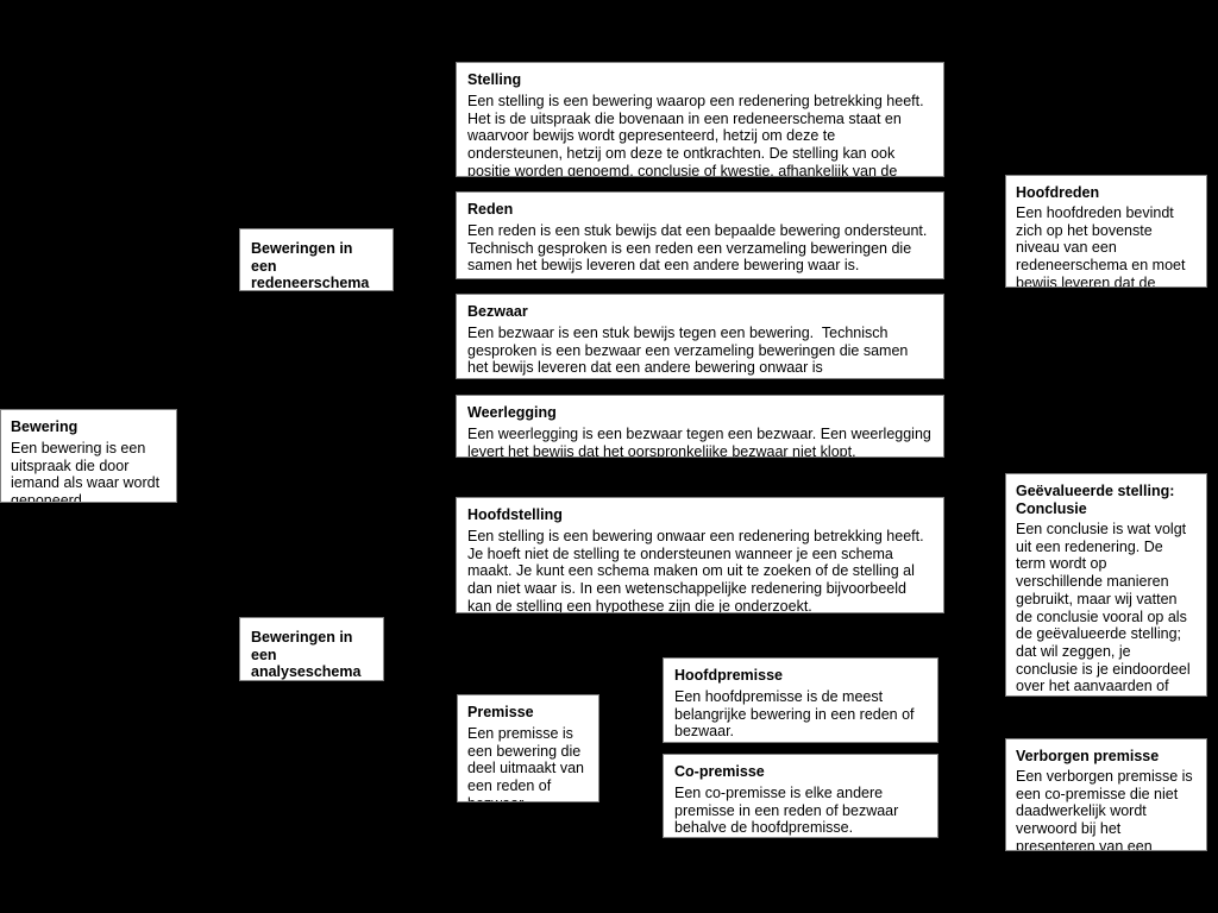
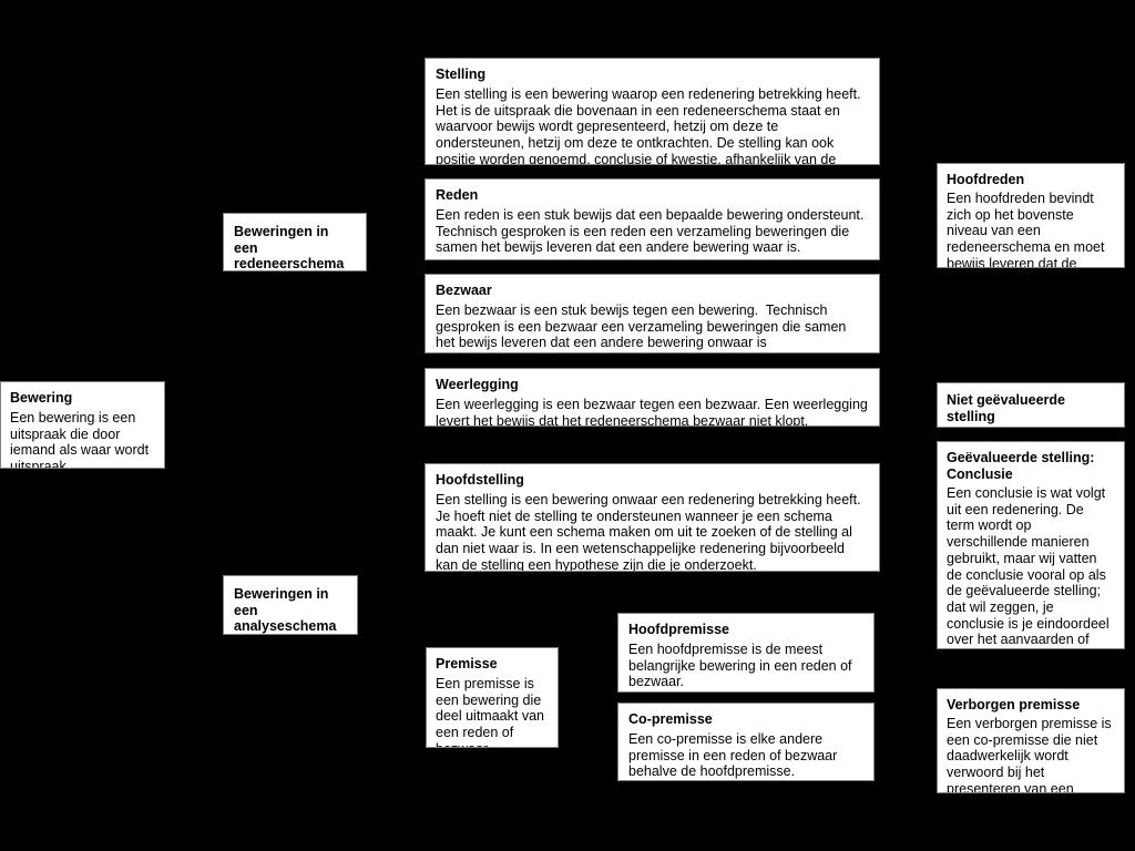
  Bewering
- Een bewering is een uitspraak die door iemand als waar wordt geponeerd.
+ Een bewering is een uitspraak die door iemand als waar wordt uitspraak.
  Beweringen in een redeneerschema
  Beweringen in een analyseschema
  Stelling
  Een stelling is een bewering waarop een redenering betrekking heeft. Het is de uitspraak die bovenaan in een redeneerschema staat en waarvoor bewijs wordt gepresenteerd, hetzij om deze te ondersteunen, hetzij om deze te ontkrachten. De stelling kan ook positie worden genoemd, conclusie of kwestie, afhankelijk van de
  Reden
  Een reden is een stuk bewijs dat een bepaalde bewering ondersteunt. Technisch gesproken is een reden een verzameling beweringen die samen het bewijs leveren dat een andere bewering waar is.
  Bezwaar
  Een bezwaar is een stuk bewijs tegen een bewering. Technisch gesproken is een bezwaar een verzameling beweringen die samen het bewijs leveren dat een andere bewering onwaar is
  Weerlegging
- Een weerlegging is een bezwaar tegen een bezwaar. Een weerlegging levert het bewijs dat het oorspronkelijke bezwaar niet klopt.
+ Een weerlegging is een bezwaar tegen een bezwaar. Een weerlegging levert het bewijs dat het redeneerschema bezwaar niet klopt.
  Hoofdstelling
  Een stelling is een bewering onwaar een redenering betrekking heeft. Je hoeft niet de stelling te ondersteunen wanneer je een schema maakt. Je kunt een schema maken om uit te zoeken of de stelling al dan niet waar is. In een wetenschappelijke redenering bijvoorbeeld kan de stelling een hypothese zijn die je onderzoekt.
  Premisse
  Een premisse is een bewering die deel uitmaakt van een reden of
  Hoofdpremisse
  Een hoofdpremisse is de meest belangrijke bewering in een reden of bezwaar.
  Co-premisse
  Een co-premisse is elke andere premisse in een reden of bezwaar behalve de hoofdpremisse.
  Hoofdreden
  Een hoofdreden bevindt zich op het bovenste niveau van een redeneerschema en moet bewijs leveren dat de
+ Niet geëvalueerde stelling
  Geëvalueerde stelling: Conclusie
  Een conclusie is wat volgt uit een redenering. De term wordt op verschillende manieren gebruikt, maar wij vatten de conclusie vooral op als de geëvalueerde stelling; dat wil zeggen, je conclusie is je eindoordeel over het aanvaarden of
  Verborgen premisse
  Een verborgen premisse is een co-premisse die niet daadwerkelijk wordt verwoord bij het presenteren van een
